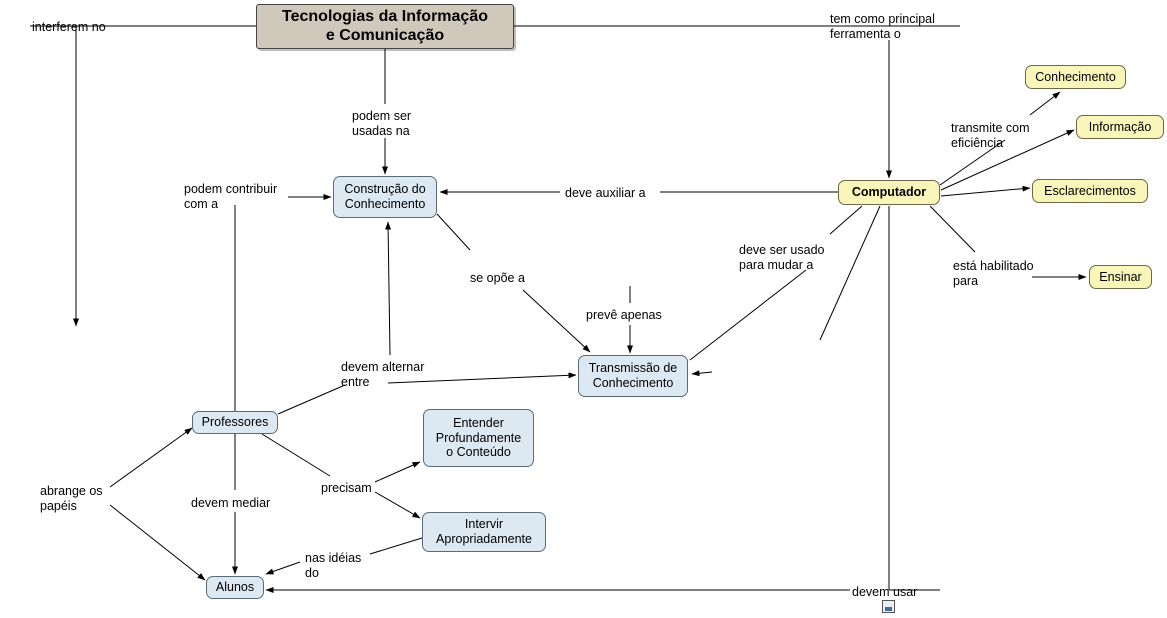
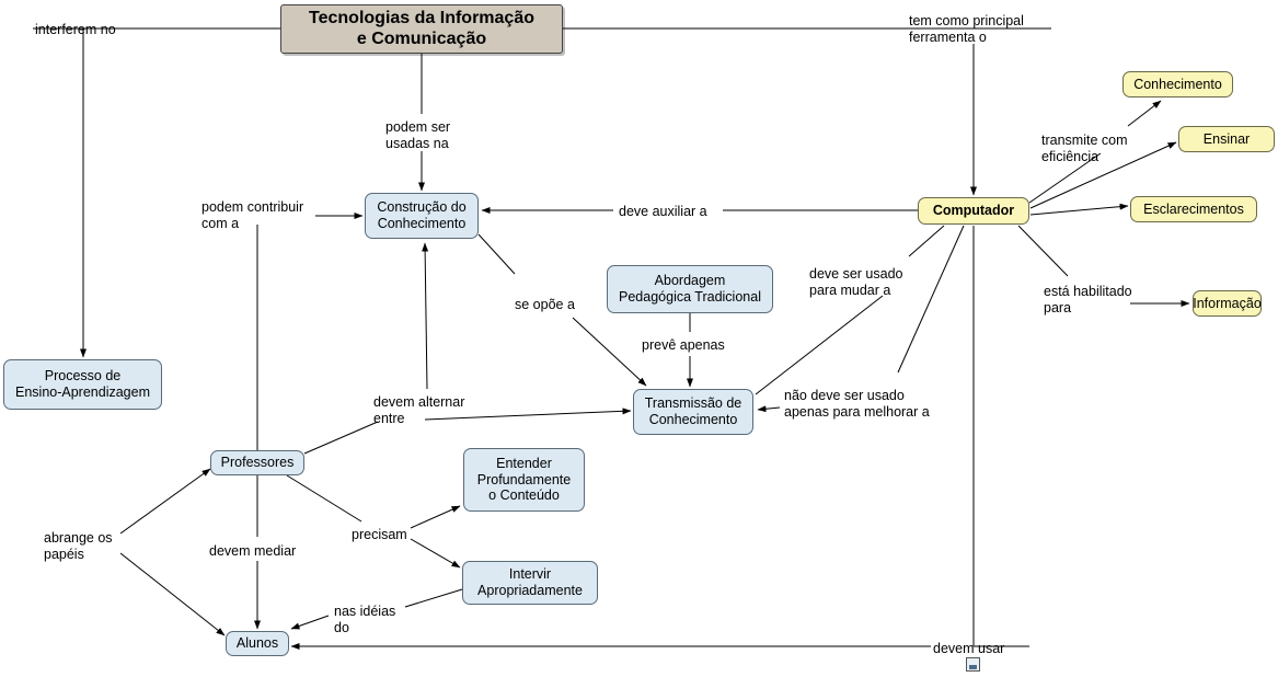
  Tecnologias da Informação
  e Comunicação
+ Processo de
+ Ensino-Aprendizagem
  Construção do
  Conhecimento
+ Abordagem
+ Pedagógica Tradicional
  Transmissão de
  Conhecimento
  Professores
  Alunos
  Entender
  Profundamente
  o Conteúdo
  Intervir
  Apropriadamente
  Computador
  Conhecimento
- Informação
+ Ensinar
  Esclarecimentos
- Ensinar
+ Informação
  interferem no
  tem como principal
  ferramenta o
  podem ser
  usadas na
  podem contribuir
  com a
  deve auxiliar a
  transmite com
  eficiência
  está habilitado
  para
  deve ser usado
  para mudar a
+ não deve ser usado
+ apenas para melhorar a
  se opõe a
  prevê apenas
  devem alternar
  entre
  abrange os
  papéis
  devem mediar
  precisam
  nas idéias
  do
  devem usar
